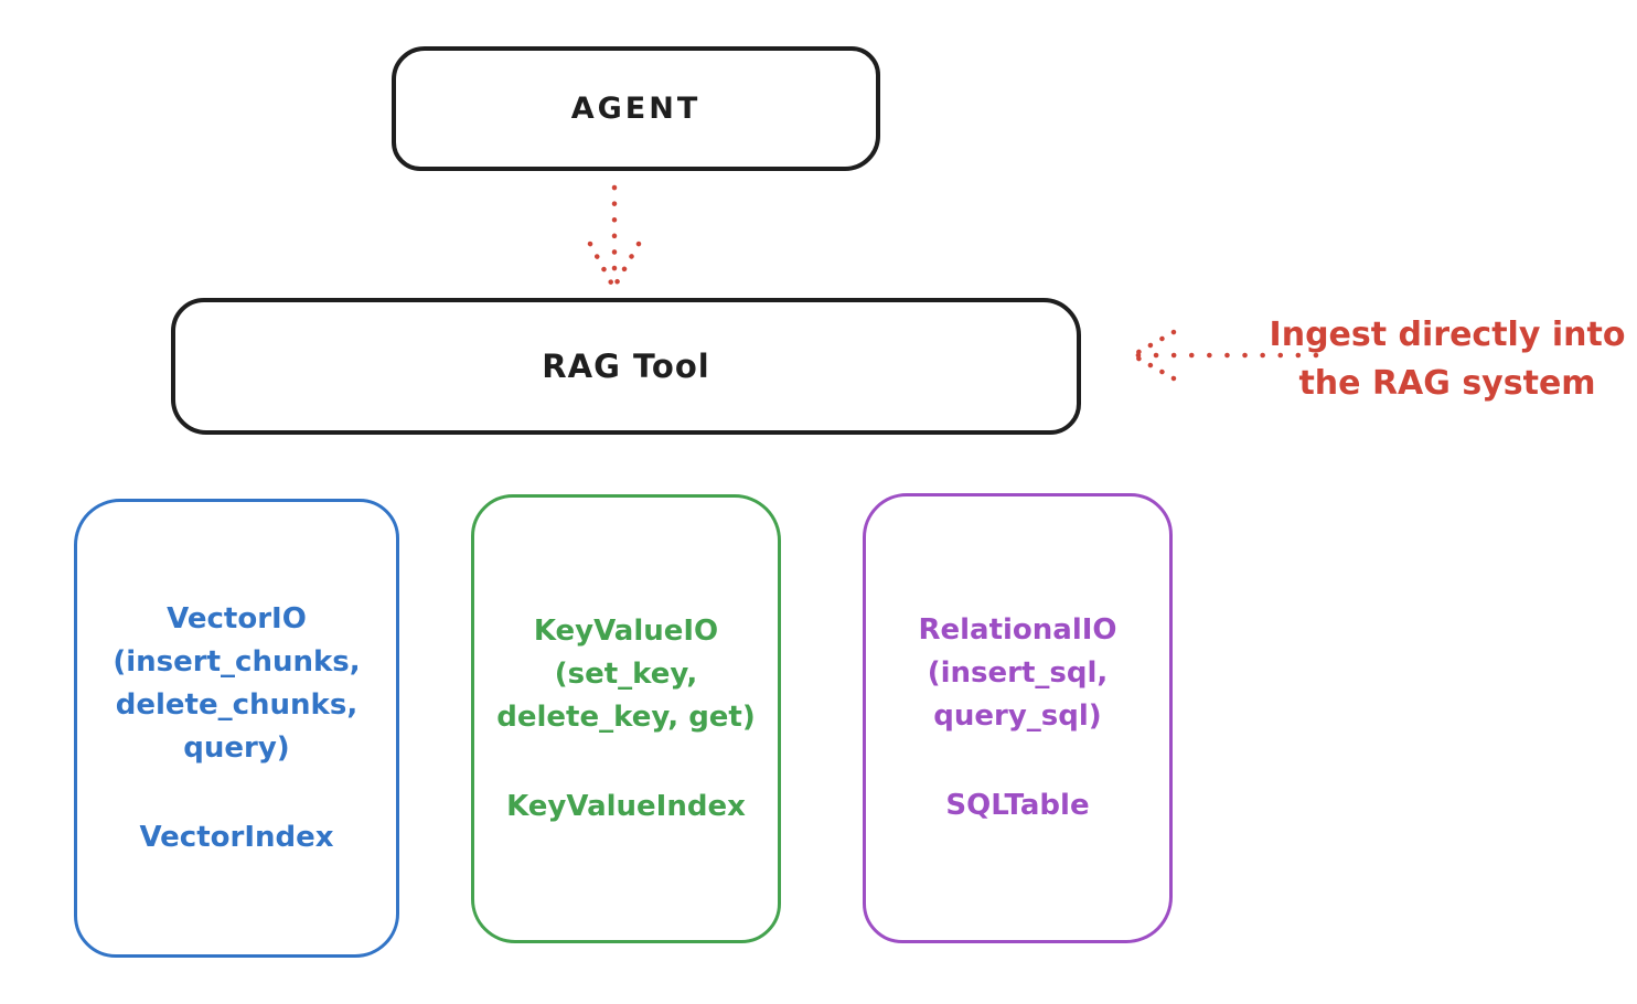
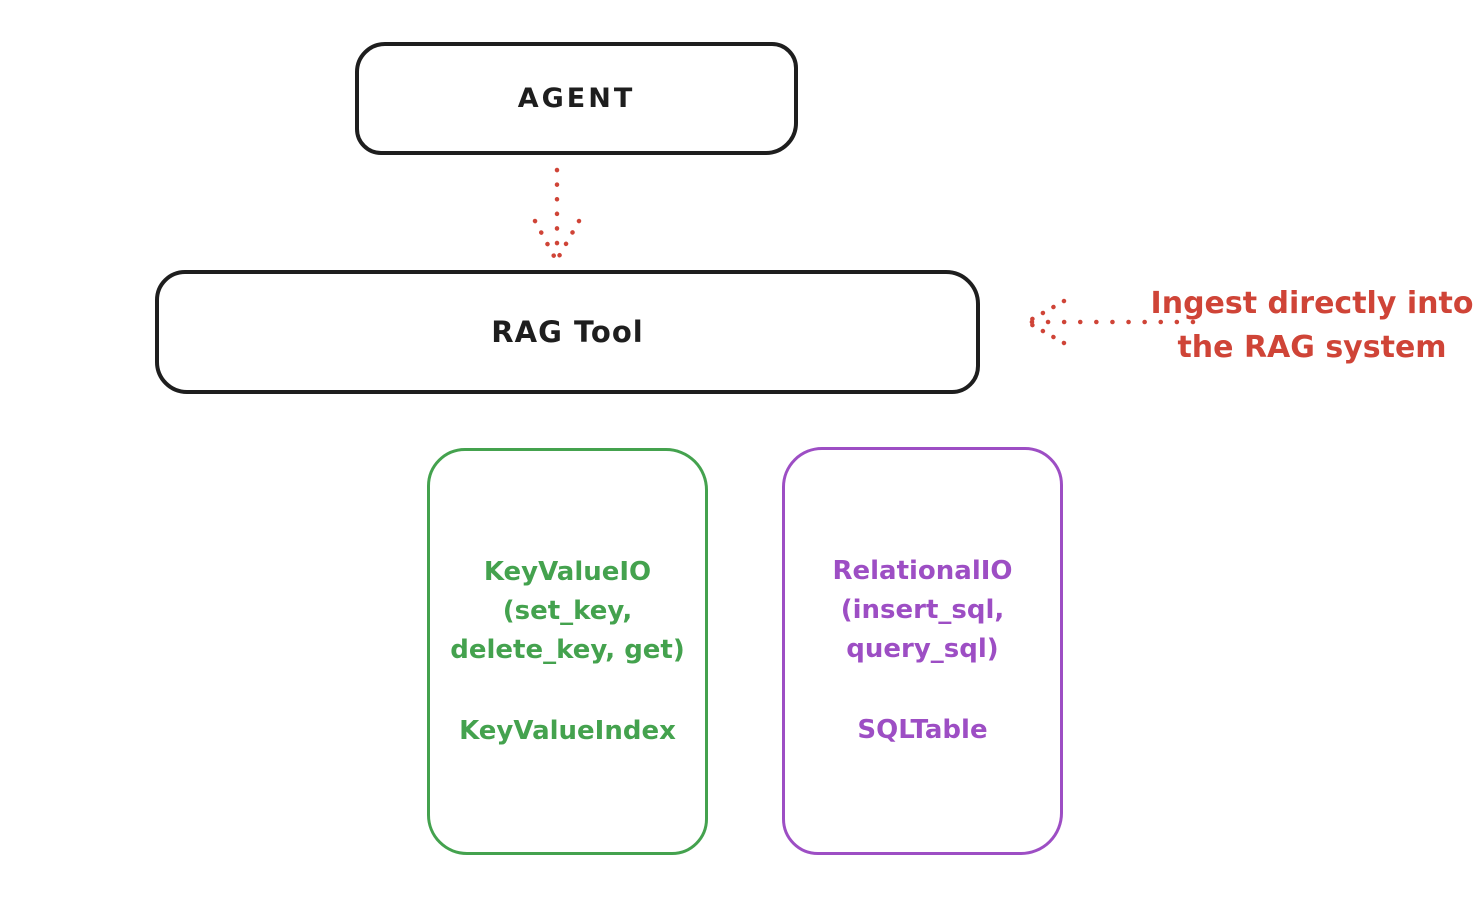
  AGENT
  RAG Tool
  Ingest directly into
  the RAG system
- VectorIO
- (insert_chunks,
- delete_chunks,
- query)
- VectorIndex
  KeyValueIO
  (set_key,
  delete_key, get)
  KeyValueIndex
  RelationalIO
  (insert_sql,
  query_sql)
  SQLTable
